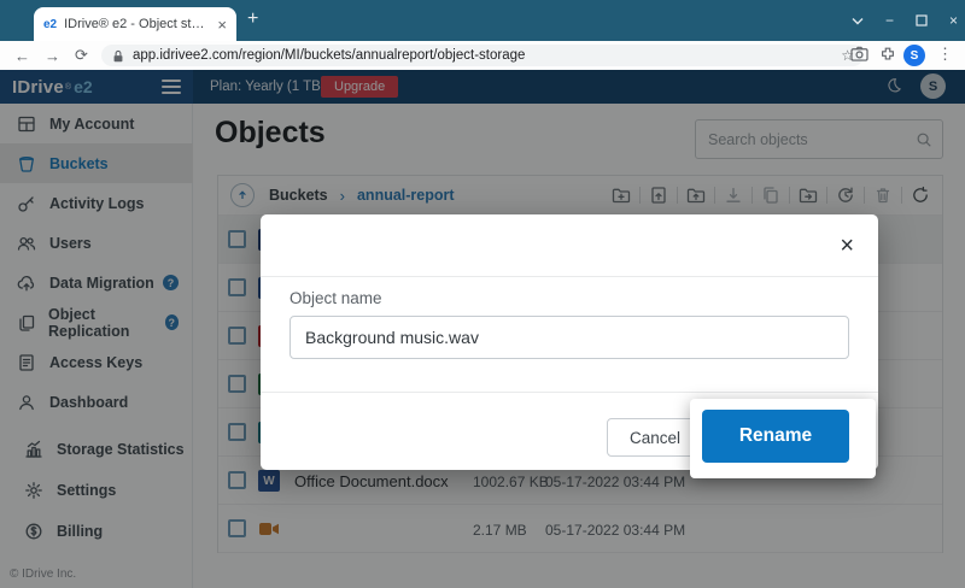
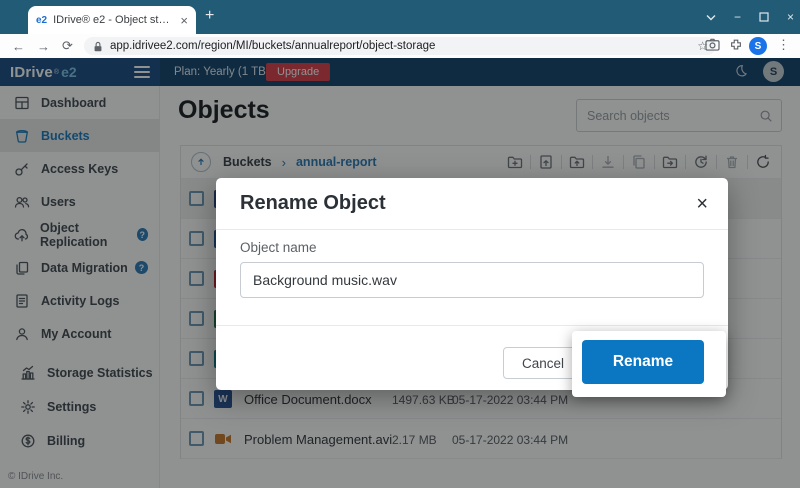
  e2
  IDrive® e2 - Object stora
  ×
  +
  −
  ×
  ←
  →
  ⟳
  app.idrivee2.com/region/MI/buckets/annualreport/object-storage
  ☆
  S
  ⋮
  IDrive
  e2
  Plan: Yearly (1 TB
  Upgrade
  S
- My Account
+ Dashboard
  Buckets
- Activity Logs
+ Access Keys
  Users
- Data Migration
+ Object Replication
  ?
- Object Replication
+ Data Migration
  ?
- Access Keys
+ Activity Logs
- Dashboard
+ My Account
  Storage Statistics
  Settings
  Billing
  © IDrive Inc.
  Objects
  Search objects
  Buckets
  ›
  annual-report
  W
  Office Document.docx
- 1002.67 KB
+ 1497.63 KB
  05-17-2022 03:44 PM
+ Problem Management.avi
  2.17 MB
  05-17-2022 03:44 PM
+ Rename Object
  ×
  Object name
  Background music.wav
  Cancel
  Rename
